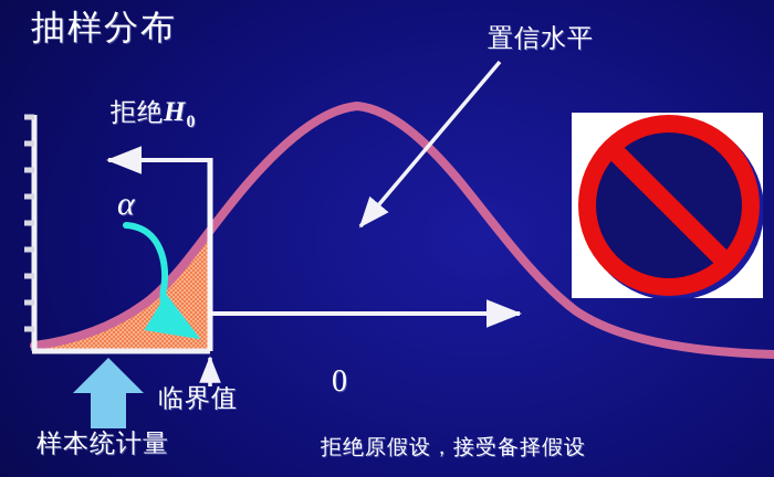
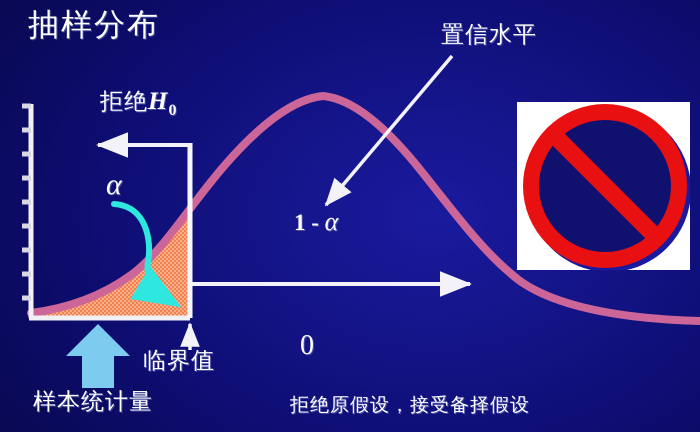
  抽样分布
  拒绝H0
  置信水平
  α
+ 1 - α
  临界值
  样本统计量
  0
  拒绝原假设，接受备择假设
